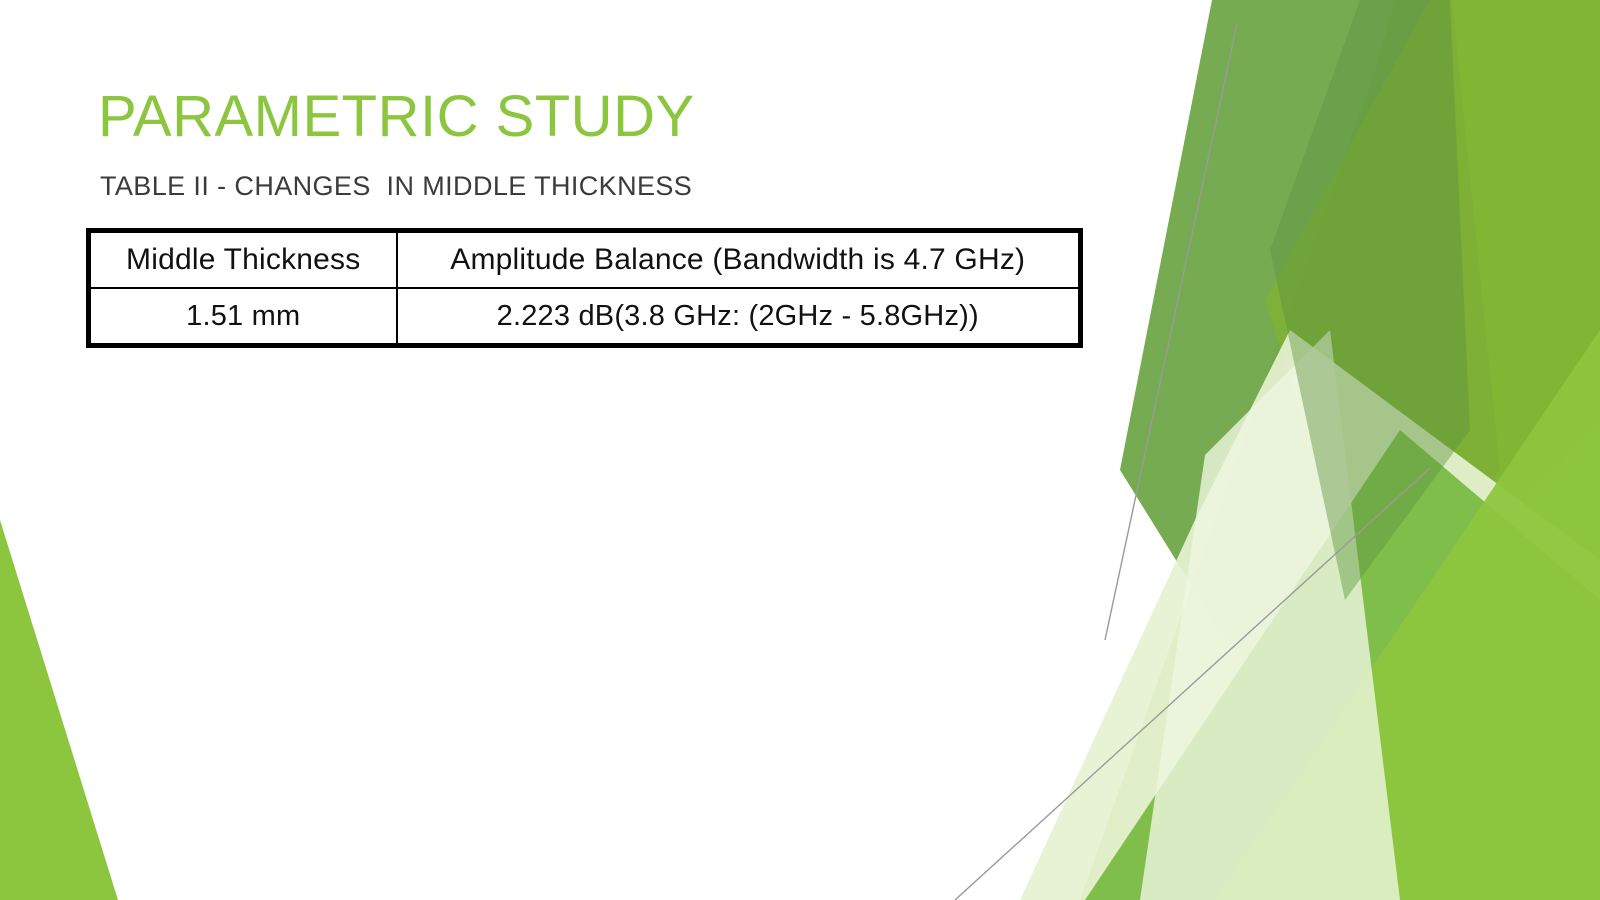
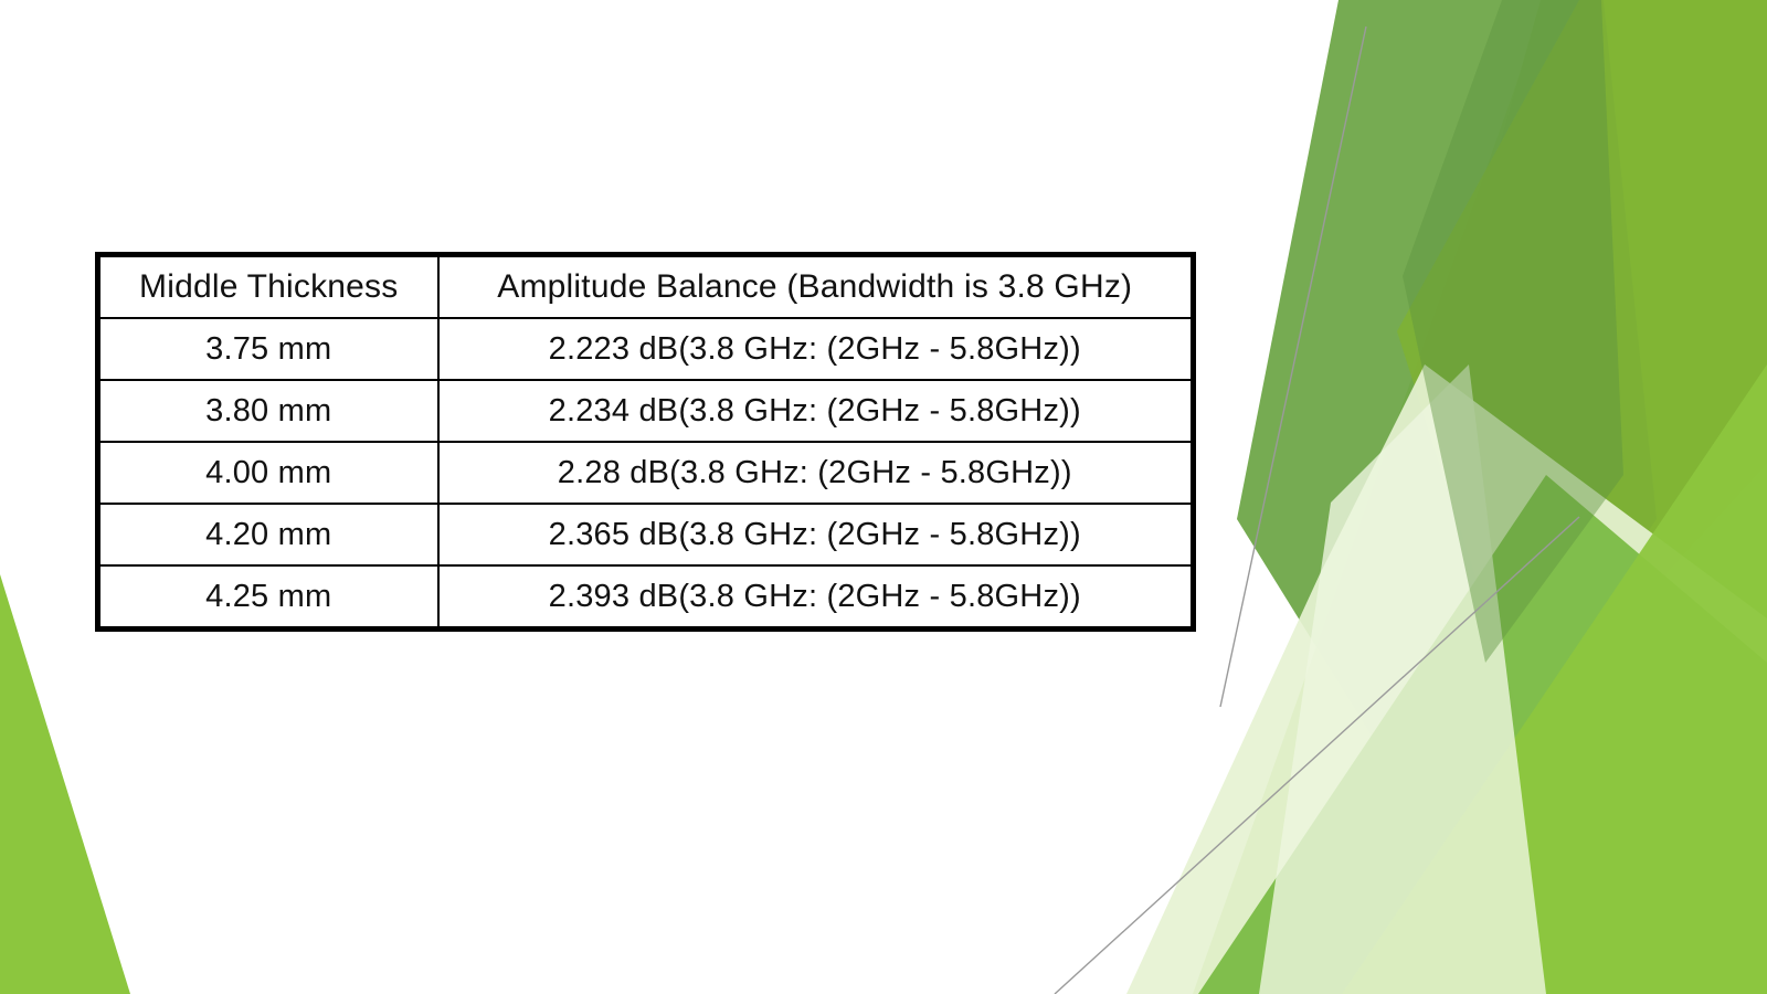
- PARAMETRIC STUDY
- TABLE II - CHANGES IN MIDDLE THICKNESS
- Middle Thickness	Amplitude Balance (Bandwidth is 4.7 GHz)
+ Middle Thickness	Amplitude Balance (Bandwidth is 3.8 GHz)
- 1.51 mm	2.223 dB(3.8 GHz: (2GHz - 5.8GHz))
+ 3.75 mm	2.223 dB(3.8 GHz: (2GHz - 5.8GHz))
+ 3.80 mm	2.234 dB(3.8 GHz: (2GHz - 5.8GHz))
+ 4.00 mm	2.28 dB(3.8 GHz: (2GHz - 5.8GHz))
+ 4.20 mm	2.365 dB(3.8 GHz: (2GHz - 5.8GHz))
+ 4.25 mm	2.393 dB(3.8 GHz: (2GHz - 5.8GHz))
